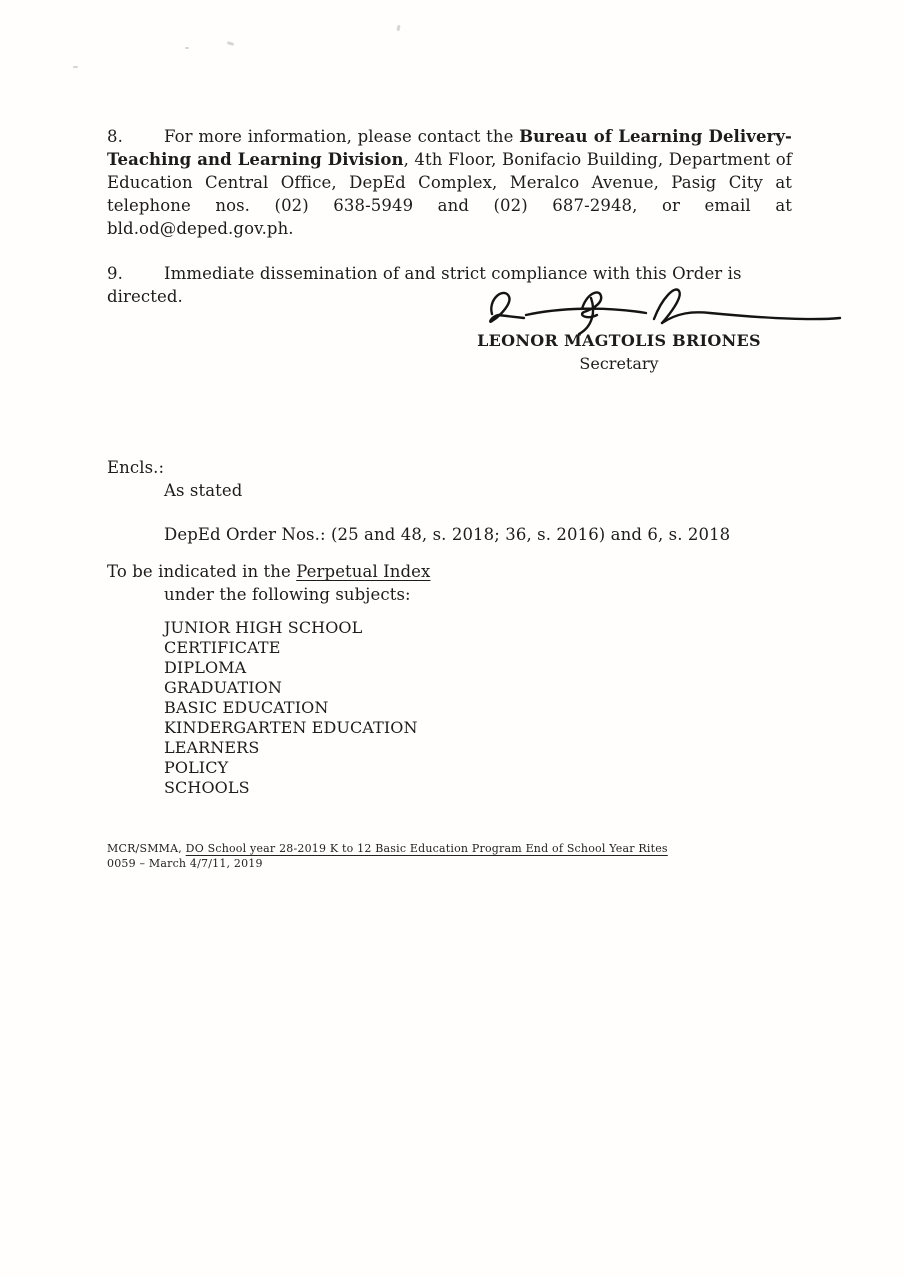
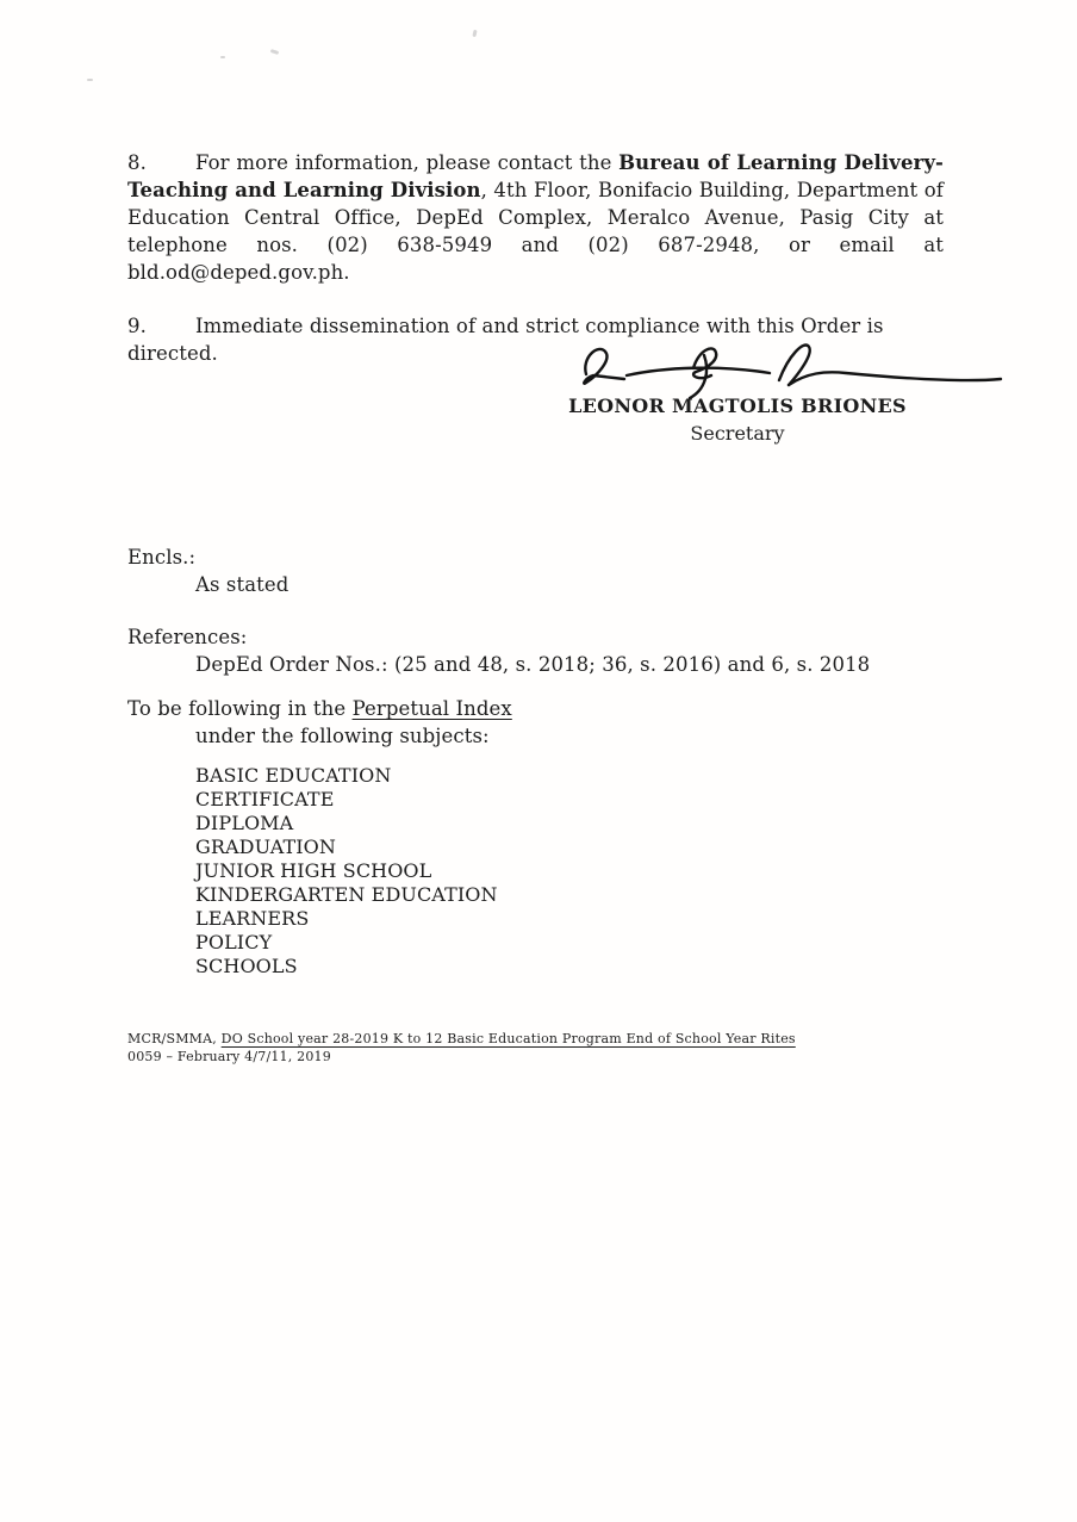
  LEONOR MAGTOLIS BRIONES
  Secretary
  8. For more information, please contact the Bureau of Learning Delivery-Teaching and Learning Division, 4th Floor, Bonifacio Building, Department of Education Central Office, DepEd Complex, Meralco Avenue, Pasig City at telephone nos. (02) 638-5949 and (02) 687-2948, or email at bld.od@deped.gov.ph.
  9. Immediate dissemination of and strict compliance with this Order is directed.
  Encls.:
  As stated
+ References:
  DepEd Order Nos.: (25 and 48, s. 2018; 36, s. 2016) and 6, s. 2018
- To be indicated in the Perpetual Index
+ To be following in the Perpetual Index
  under the following subjects:
- JUNIOR HIGH SCHOOL
+ BASIC EDUCATION
  CERTIFICATE
  DIPLOMA
  GRADUATION
- BASIC EDUCATION
+ JUNIOR HIGH SCHOOL
  KINDERGARTEN EDUCATION
  LEARNERS
  POLICY
  SCHOOLS
  MCR/SMMA, DO School year 28-2019 K to 12 Basic Education Program End of School Year Rites
- 0059 – March 4/7/11, 2019
+ 0059 – February 4/7/11, 2019
